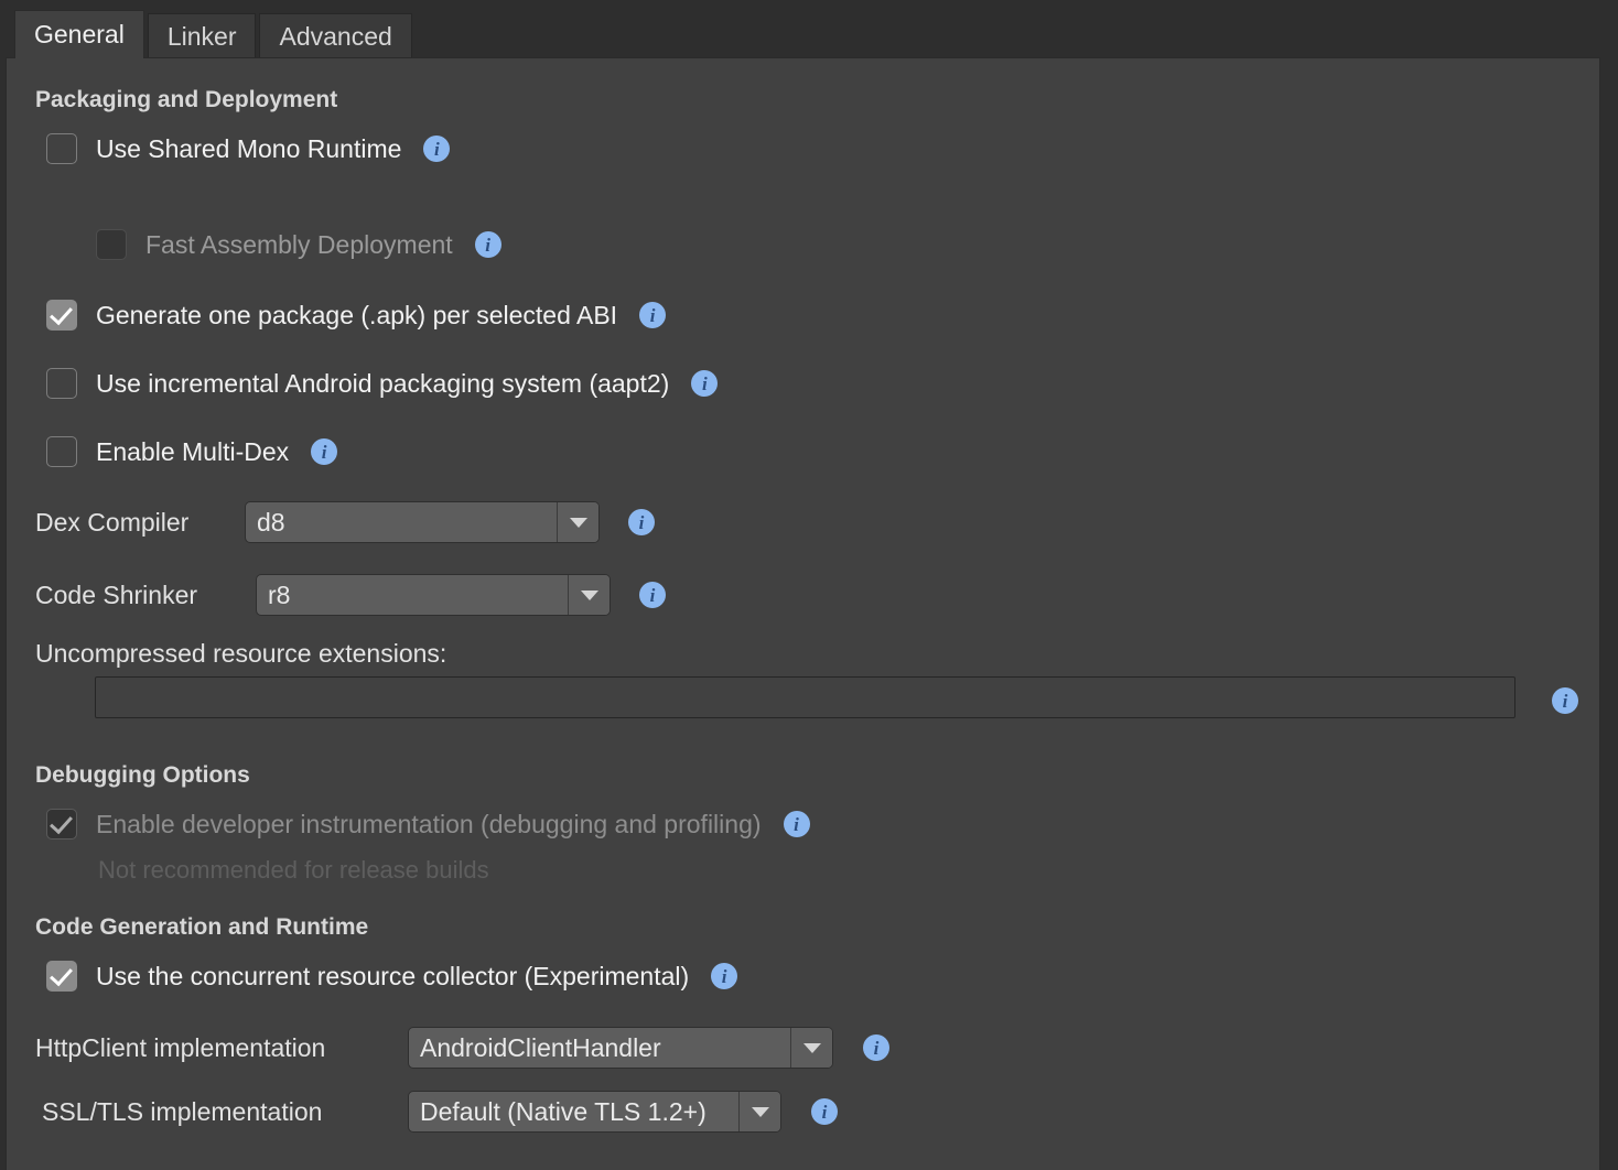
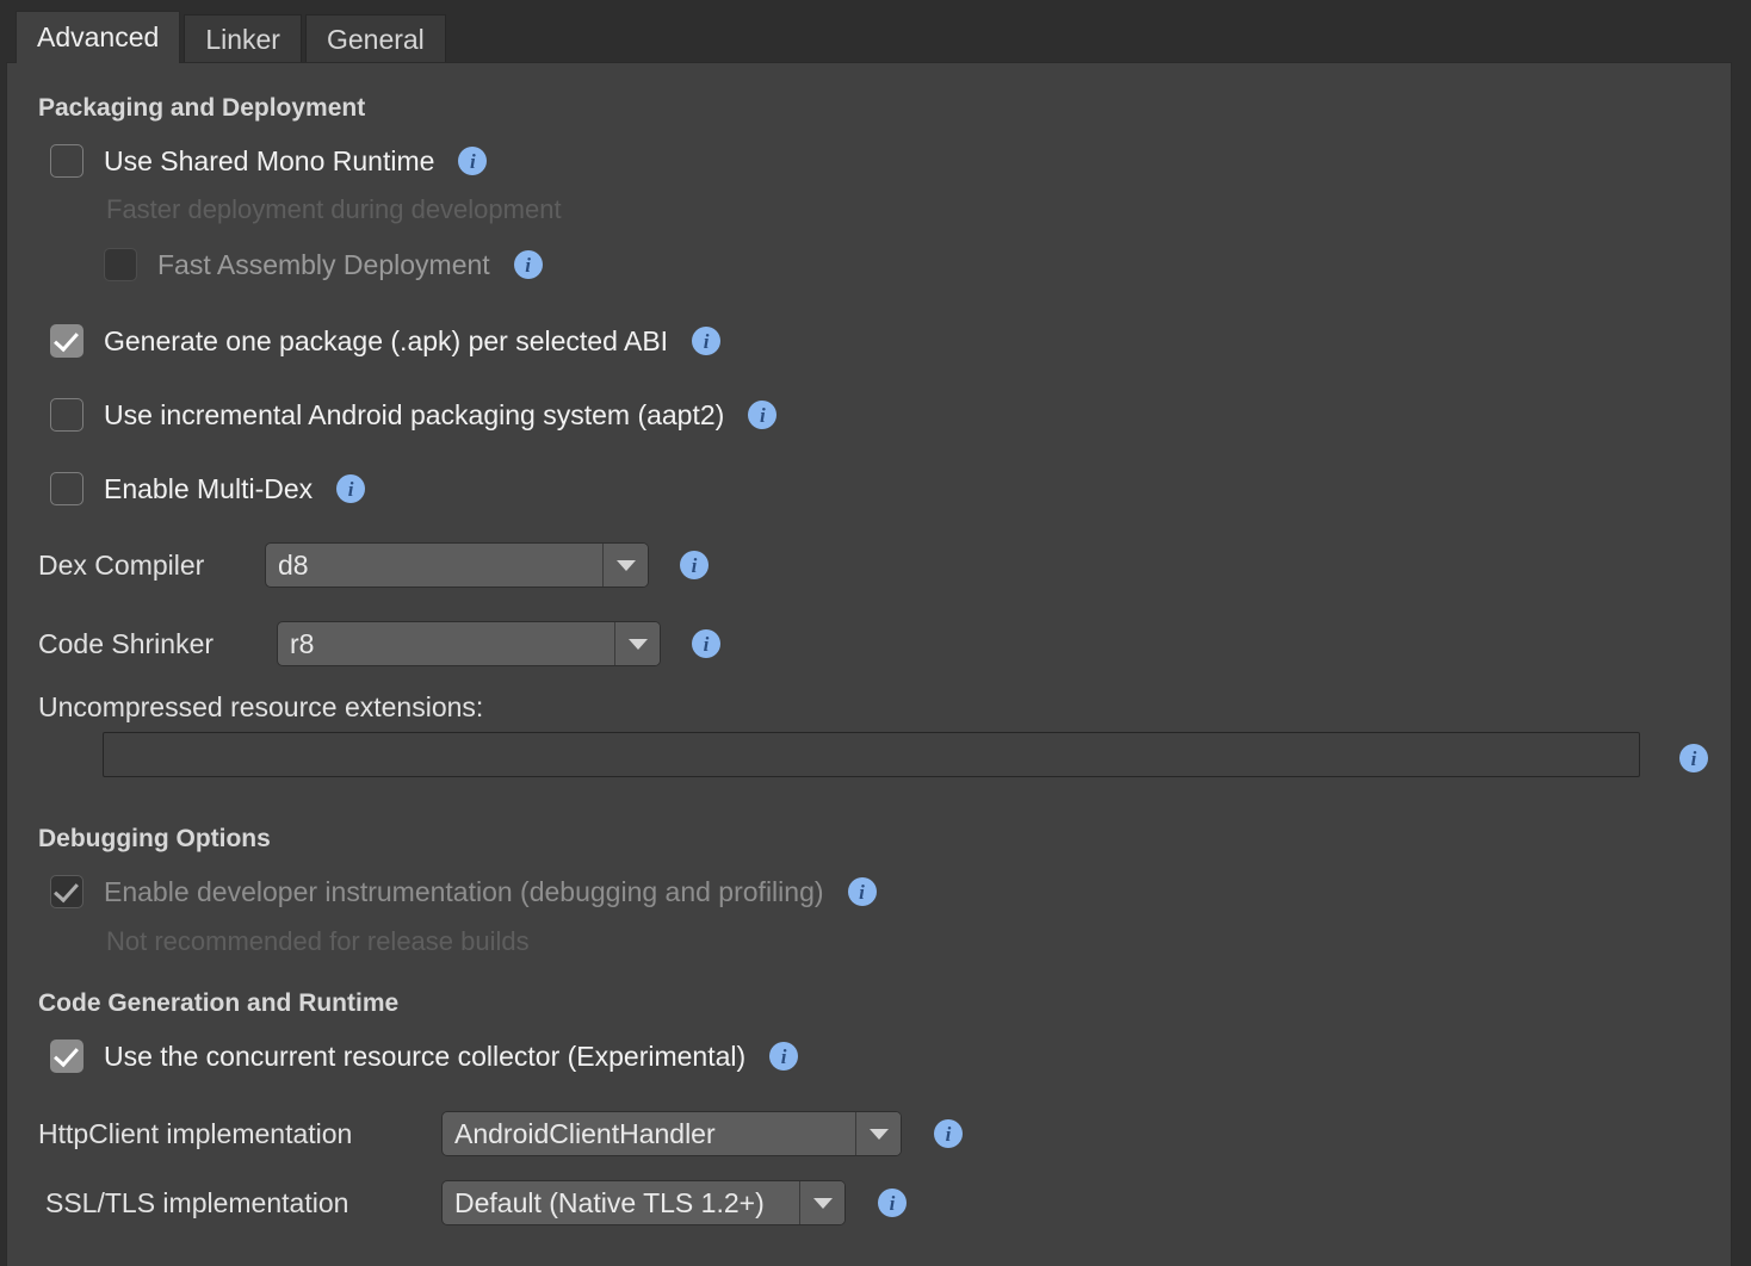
- General
+ Advanced
  Linker
- Advanced
+ General
  Packaging and Deployment
  Use Shared Mono Runtime
  i
+ Faster deployment during development
  Fast Assembly Deployment
  i
  Generate one package (.apk) per selected ABI
  i
  Use incremental Android packaging system (aapt2)
  i
  Enable Multi-Dex
  i
  Dex Compiler
  d8
  i
  Code Shrinker
  r8
  i
  Uncompressed resource extensions:
  i
  Debugging Options
  Enable developer instrumentation (debugging and profiling)
  i
  Not recommended for release builds
  Code Generation and Runtime
  Use the concurrent resource collector (Experimental)
  i
  HttpClient implementation
  AndroidClientHandler
  i
  SSL/TLS implementation
  Default (Native TLS 1.2+)
  i
